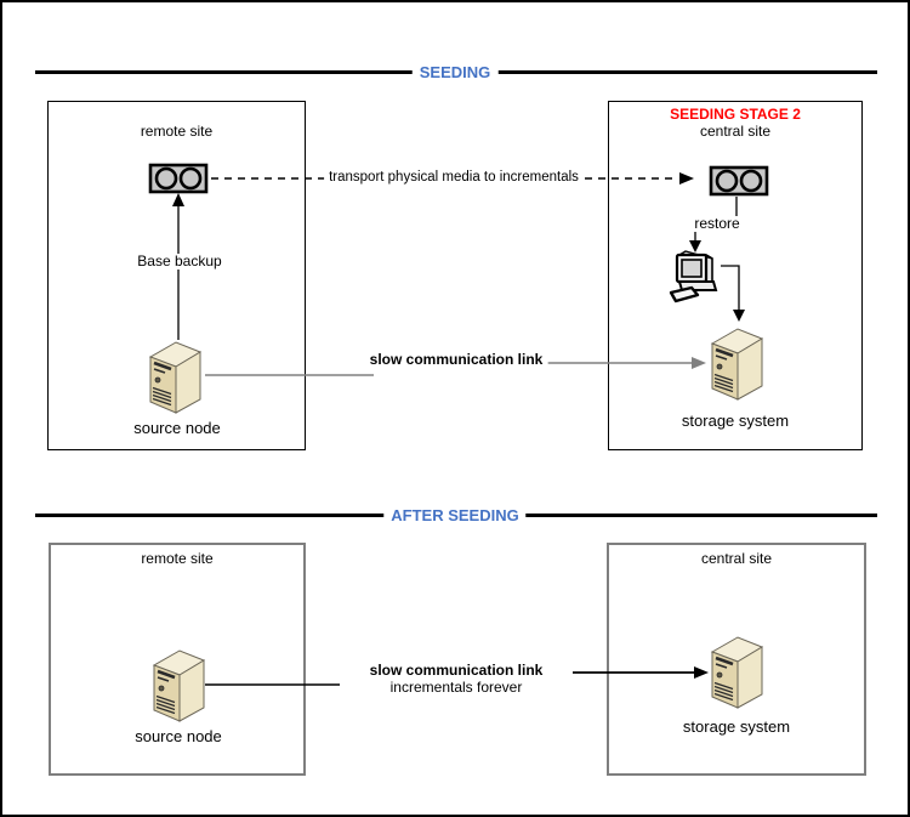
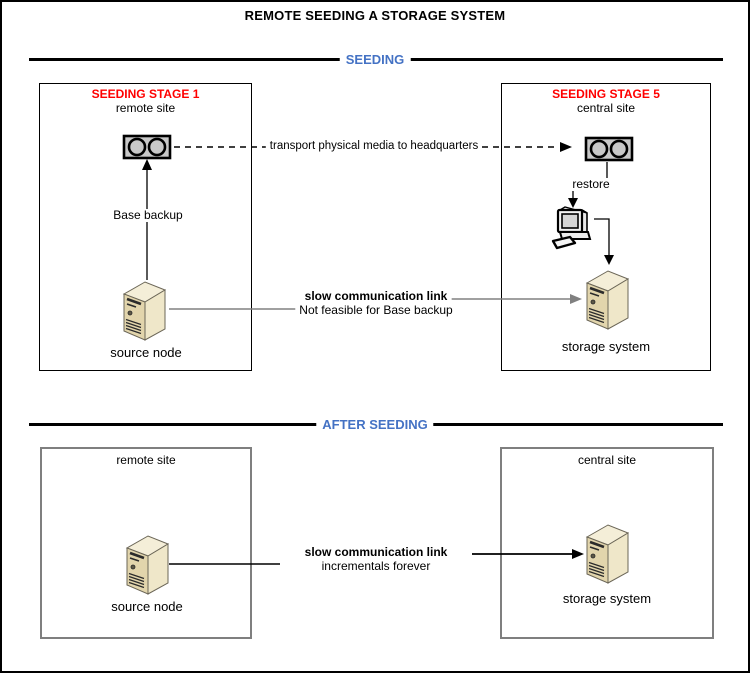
+ REMOTE SEEDING A STORAGE SYSTEM
  SEEDING
  AFTER SEEDING
+ SEEDING STAGE 1
  remote site
- SEEDING STAGE 2
+ SEEDING STAGE 5
  central site
  remote site
  central site
- transport physical media to incrementals
+ transport physical media to headquarters
  Base backup
  restore
  slow communication link
+ Not feasible for Base backup
  slow communication link
  incrementals forever
  source node
  storage system
  source node
  storage system
